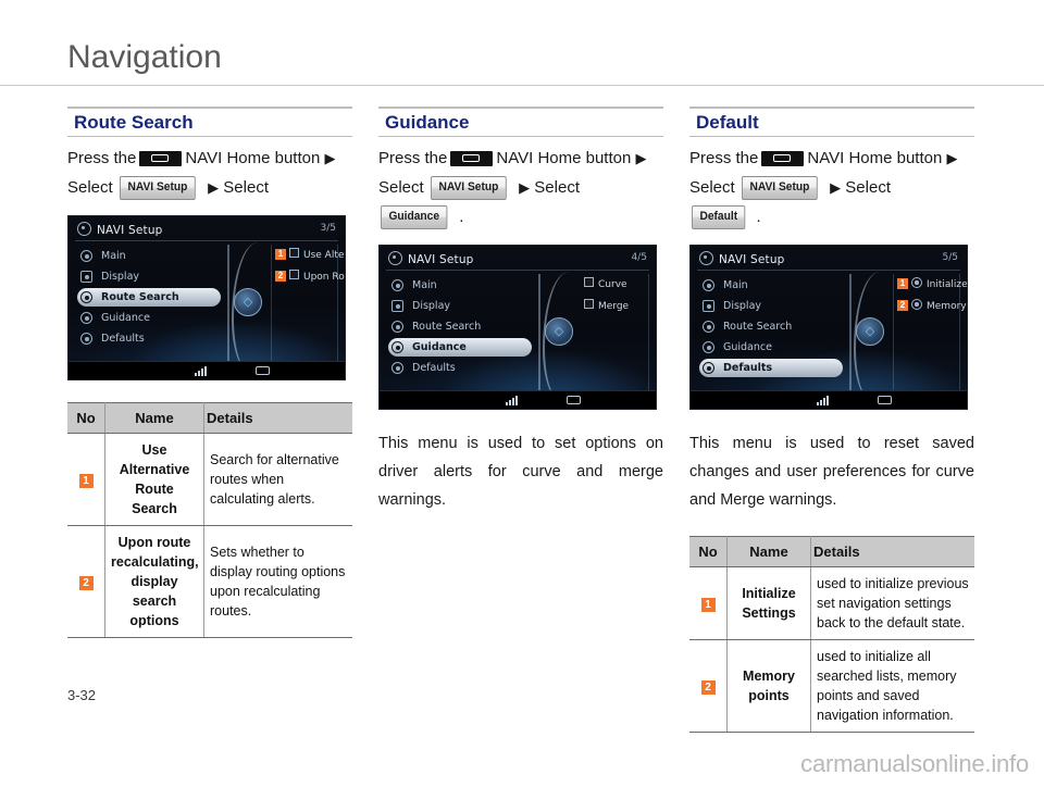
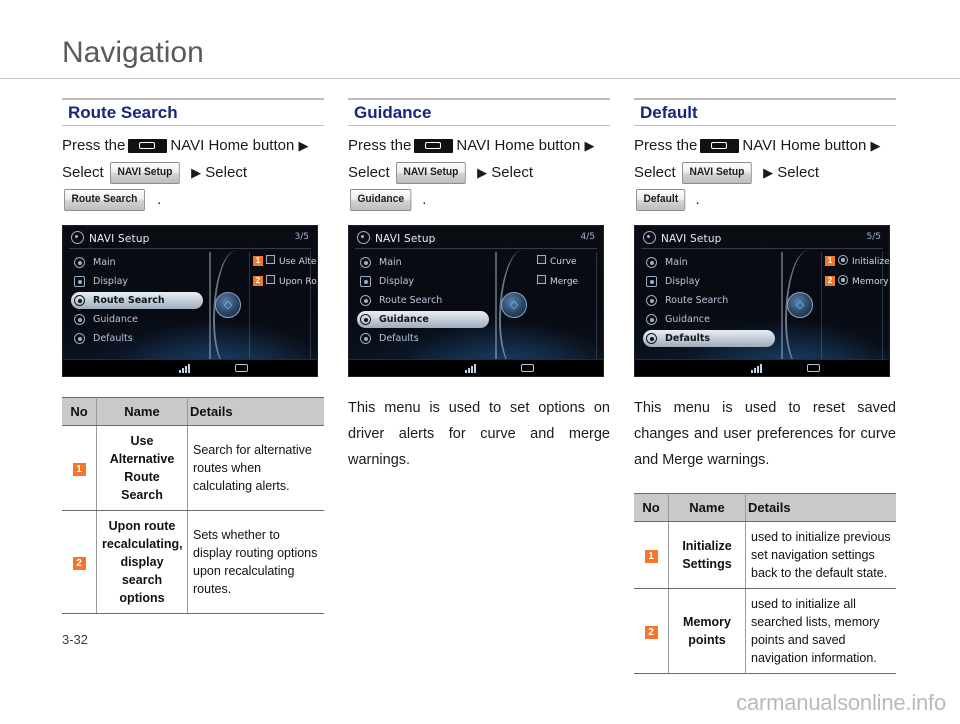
  Navigation
  Route Search
  Press the NAVI Home button ▶
  Select NAVI Setup ▶ Select
+ Route Search .
  NAVI Setup
  3/5
  Main
  Display
  Route Search
  Guidance
  Defaults
  ◇
  No	Name	Details
  1	Use Alternative Route Search	Search for alternative routes when calculating alerts.
  2	Upon route recalculating, display search options	Sets whether to display routing options upon recalculating routes.
  Guidance
  Press the NAVI Home button ▶
  Select NAVI Setup ▶ Select
  Guidance .
  NAVI Setup
  4/5
  Main
  Display
  Route Search
  Guidance
  Defaults
  ◇
  Curve
  Merge
  This menu is used to set options on driver alerts for curve and merge warnings.
  Default
  Press the NAVI Home button ▶
  Select NAVI Setup ▶ Select
  Default .
  NAVI Setup
  5/5
  Main
  Display
  Route Search
  Guidance
  Defaults
  ◇
  This menu is used to reset saved changes and user preferences for curve and Merge warnings.
  No	Name	Details
  1	Initialize Settings	used to initialize previous set navigation settings back to the default state.
  2	Memory points	used to initialize all searched lists, memory points and saved navigation information.
  3-32
  carmanualsonline.info
